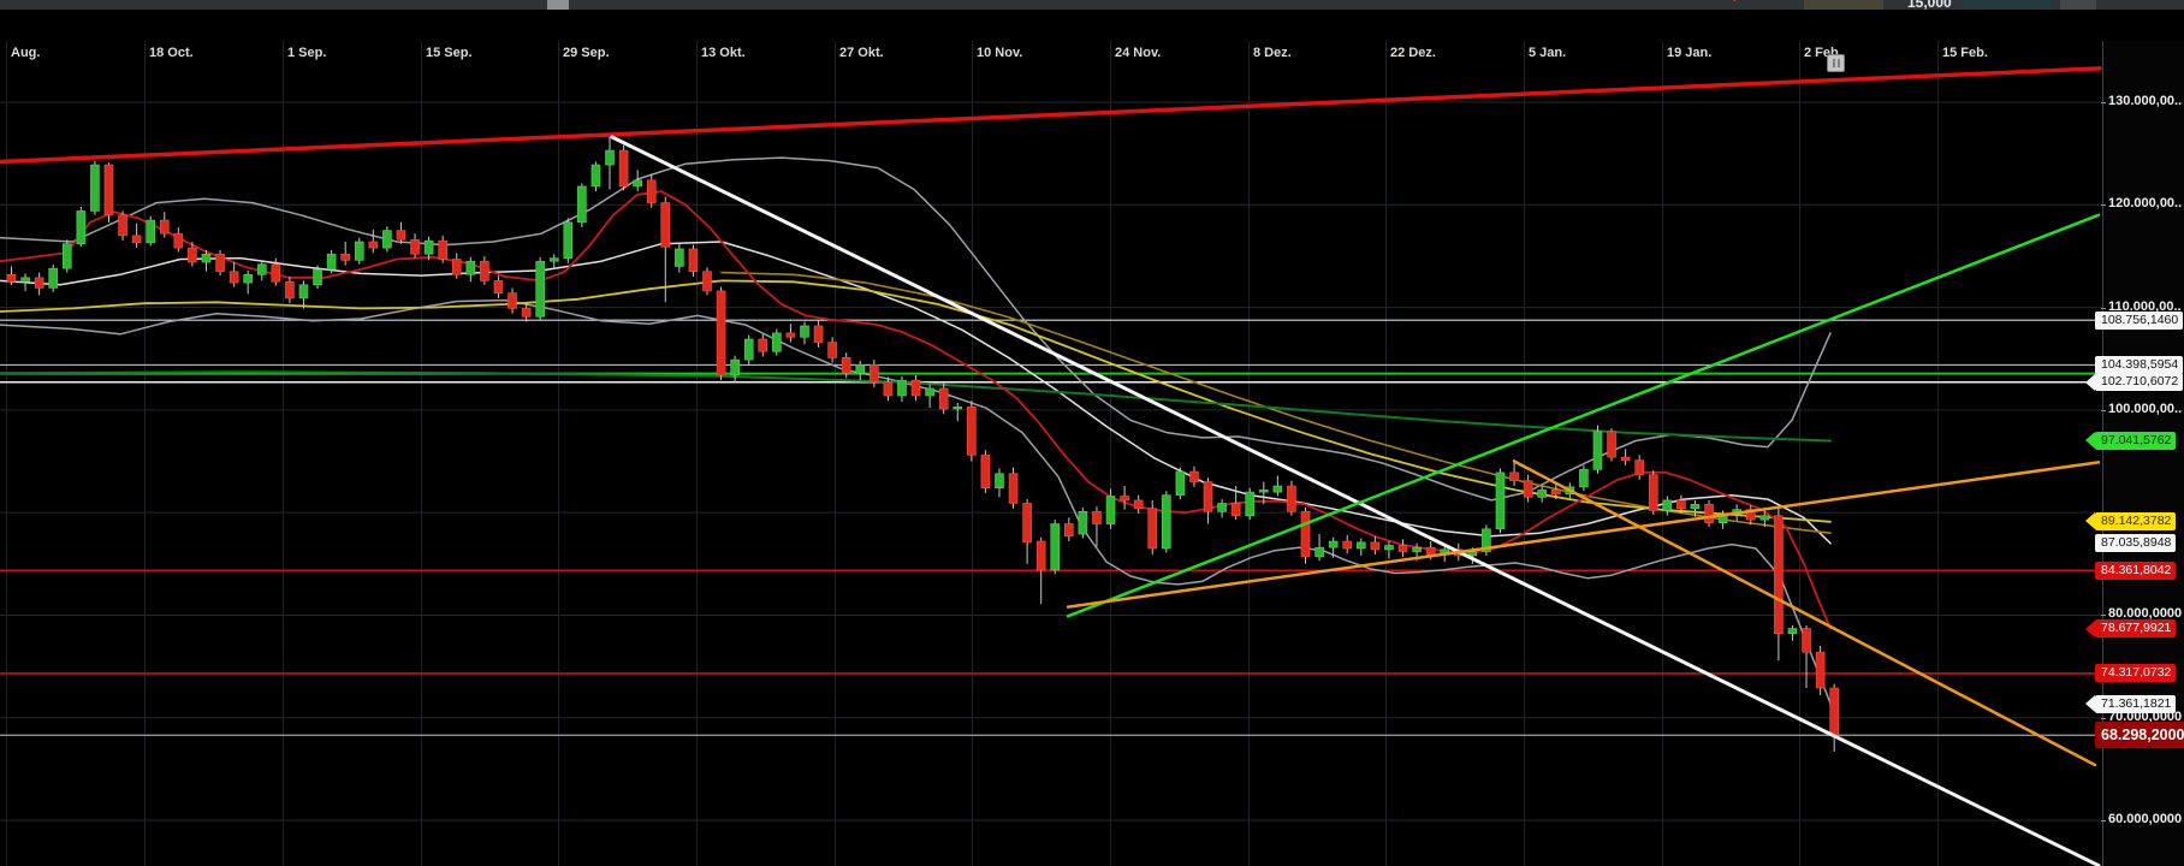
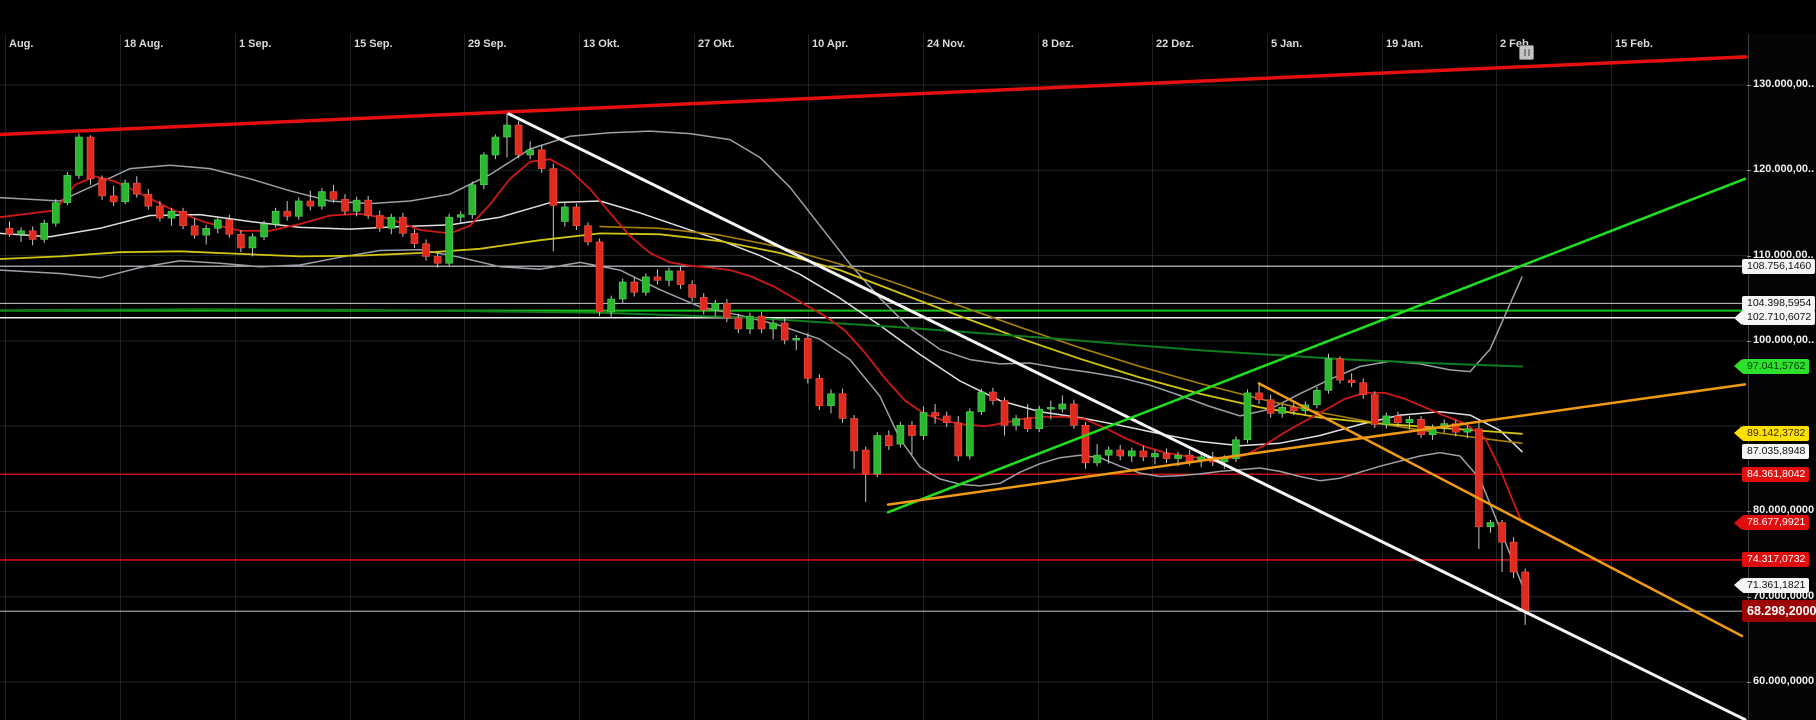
- 15,000
  Aug.
- 18 Oct.
+ 18 Aug.
  1 Sep.
  15 Sep.
  29 Sep.
  13 Okt.
  27 Okt.
- 10 Nov.
+ 10 Apr.
  24 Nov.
  8 Dez.
  22 Dez.
  5 Jan.
  19 Jan.
  2 Feb.
  15 Feb.
  130.000,00..
  120.000,00..
  110.000,00..
  100.000,00..
  80.000,0000
  70.000,0000
  60.000,0000
  108.756,1460
  104.398,5954
  102.710,6072
  97.041,5762
  89.142,3782
  87.035,8948
  84.361,8042
  78.677,9921
  74.317,0732
  71.361,1821
  68.298,2000
